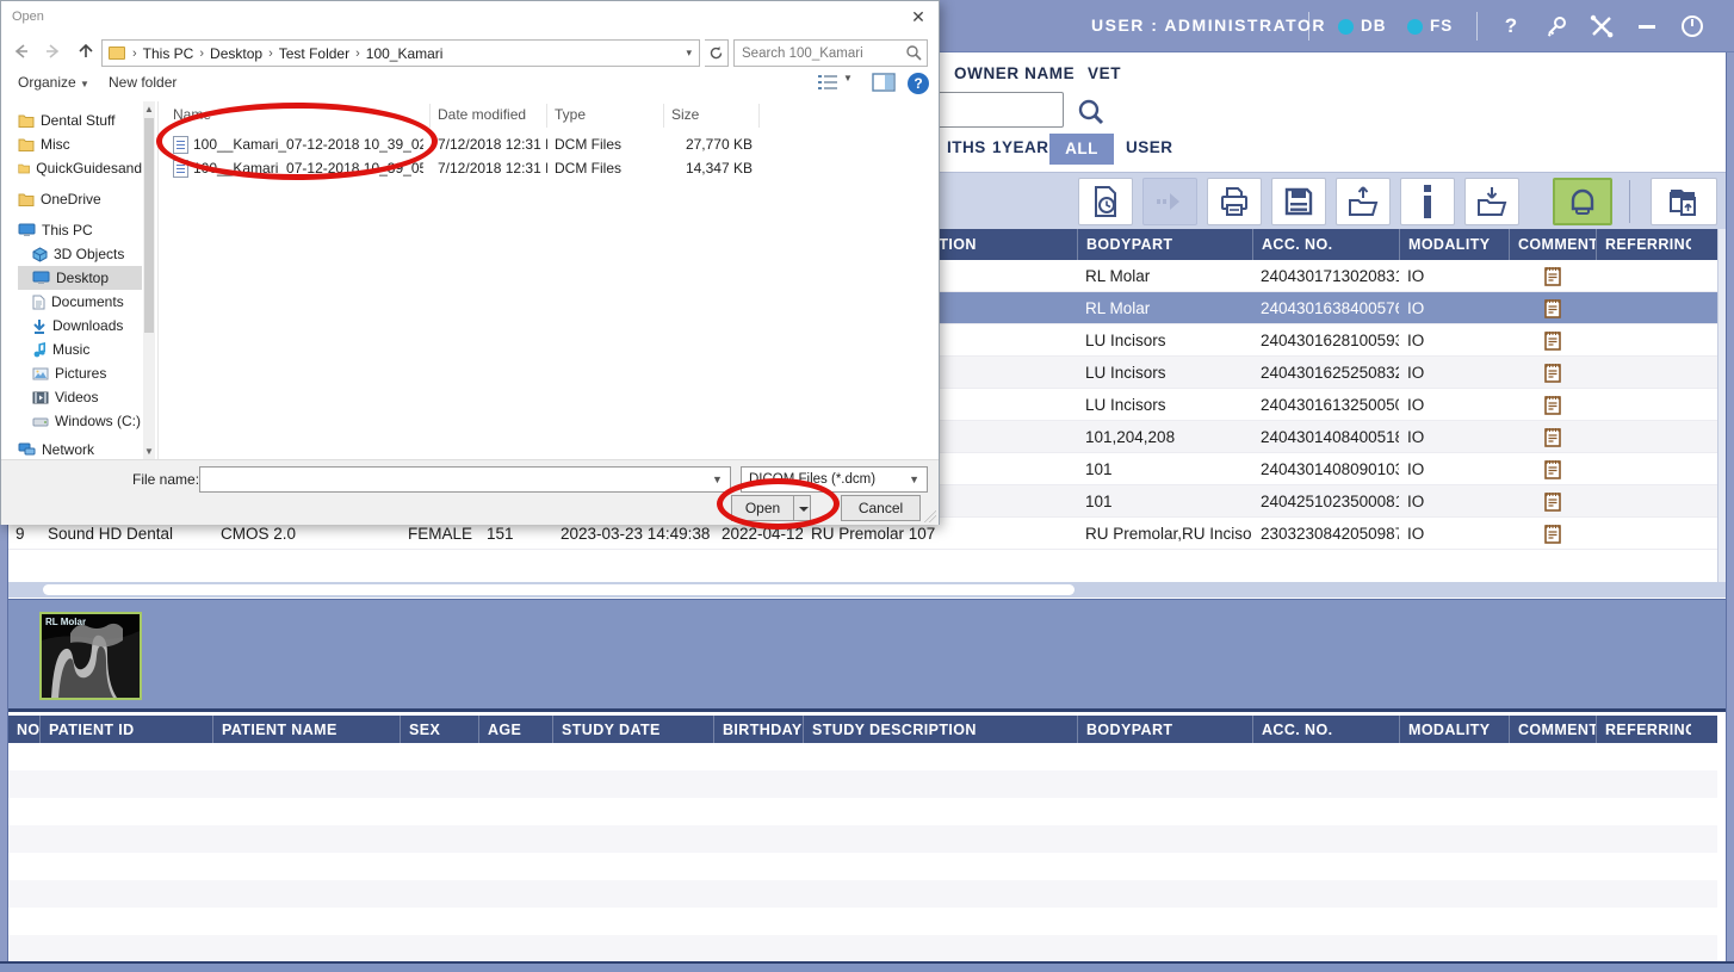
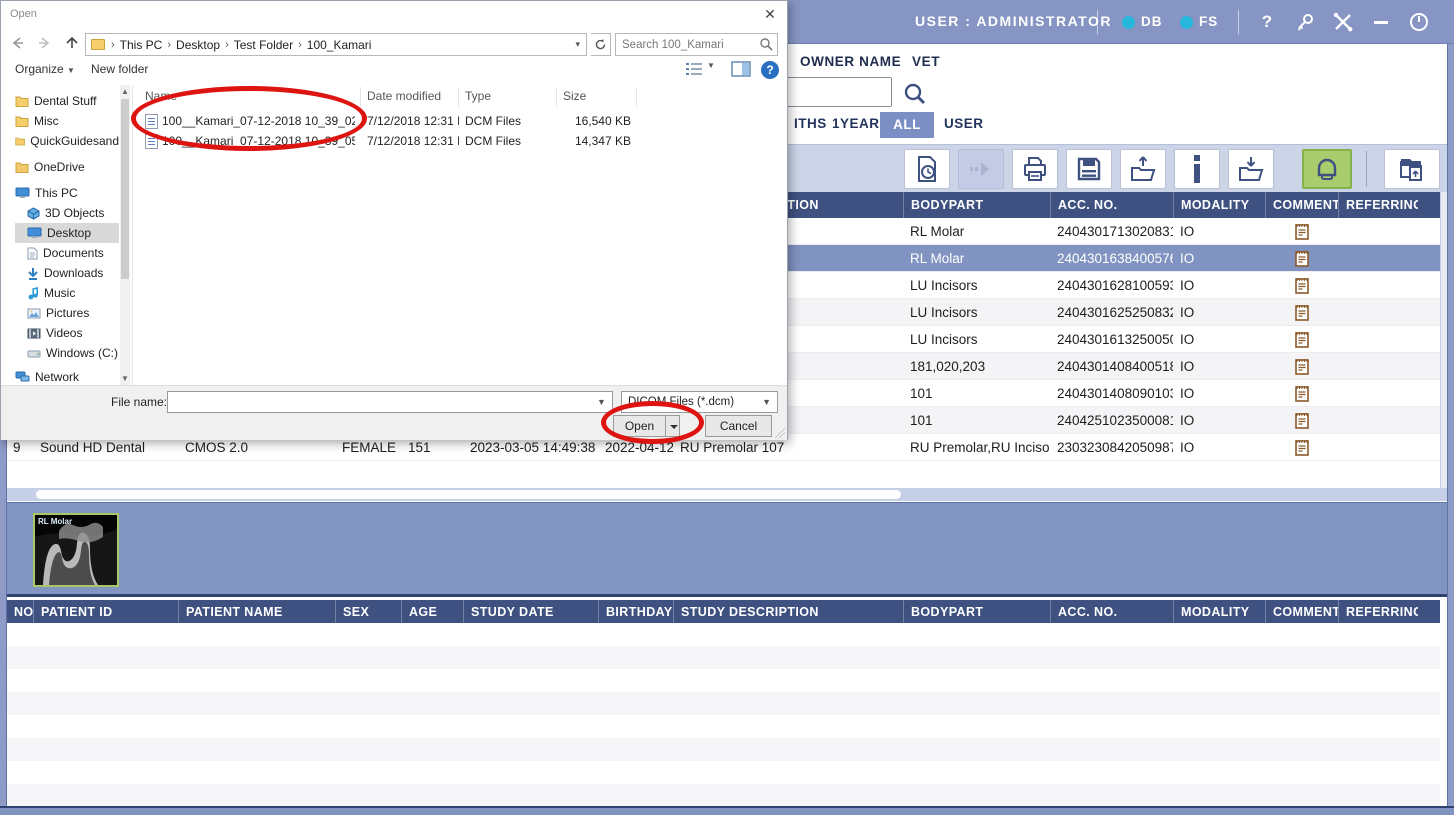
  USER : ADMINISTRATOR
  DB
  FS
  ?
  OWNER NAME
  VET
  ITHS
  1YEAR
  ALL
  USER
  BODYPART
  ACC. NO.
  MODALITY
  COMMENT
  REFERRIN
  RL Molar
  240430171302083
  IO
  RL Molar
  240430163840057
  IO
  LU Incisors
  240430162810059
  IO
  LU Incisors
  240430162525083
  IO
  LU Incisors
  240430161325005
  IO
- 101,204,208
+ 181,020,203
  240430140840051
  IO
  101
  240430140809010
  IO
  101
  240425102350008
  IO
  9
  Sound HD Dental
  CMOS 2.0
  FEMALE
  151
- 2023-03-23 14:49:38
+ 2023-03-05 14:49:38
  2022-04-12
  RU Premolar 107
  RU Premolar,RU Inciso
  230323084205098
  IO
  RL Molar
  PATIENT ID
  PATIENT NAME
  SEX
  AGE
  STUDY DATE
  BIRTHDAY
  STUDY DESCRIPTION
  BODYPART
  ACC. NO.
  MODALITY
  COMMENT
  REFERRIN
  Open
  ✕
  ›
  This PC
  ›
  Desktop
  ›
  Test Folder
  ›
  100_Kamari
  ▾
  Search 100_Kamari
  Organize ▼
  New folder
  ▼
  ?
  Dental Stuff
  Misc
  QuickGuidesand
  OneDrive
  This PC
  3D Objects
  Desktop
  Documents
  Downloads
  Music
  Pictures
  Videos
  Windows (C:)
  Network
  ▲
  ▼
  Name
  Date modified
  Type
  Size
  100__Kamari_07-12-2018 10_39_02
  7/12/2018 12:31
  DCM Files
- 27,770 KB
+ 16,540 KB
  100__Kamari_07-12-2018 10_39_05
  7/12/2018 12:31
  DCM Files
  14,347 KB
  File name:
  ▼
  DICOM Files (*.dcm)
  ▼
  Open
  Cancel
